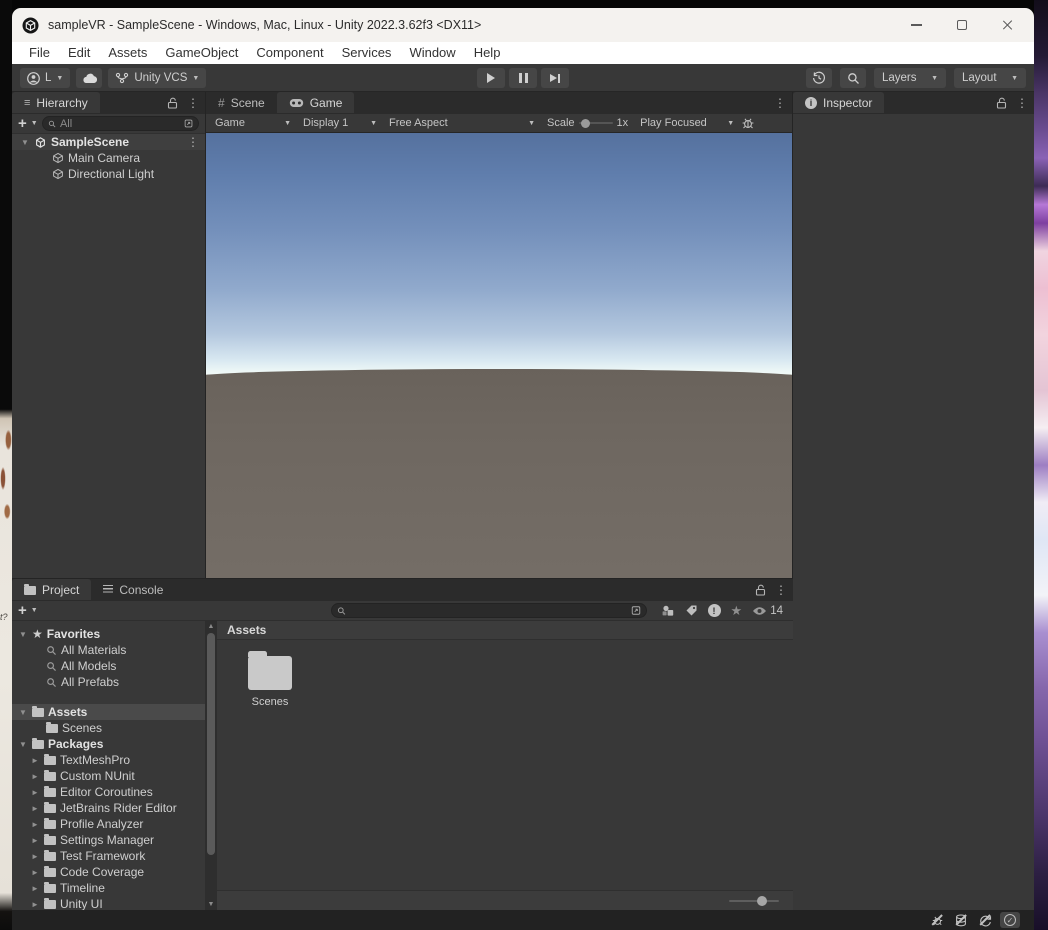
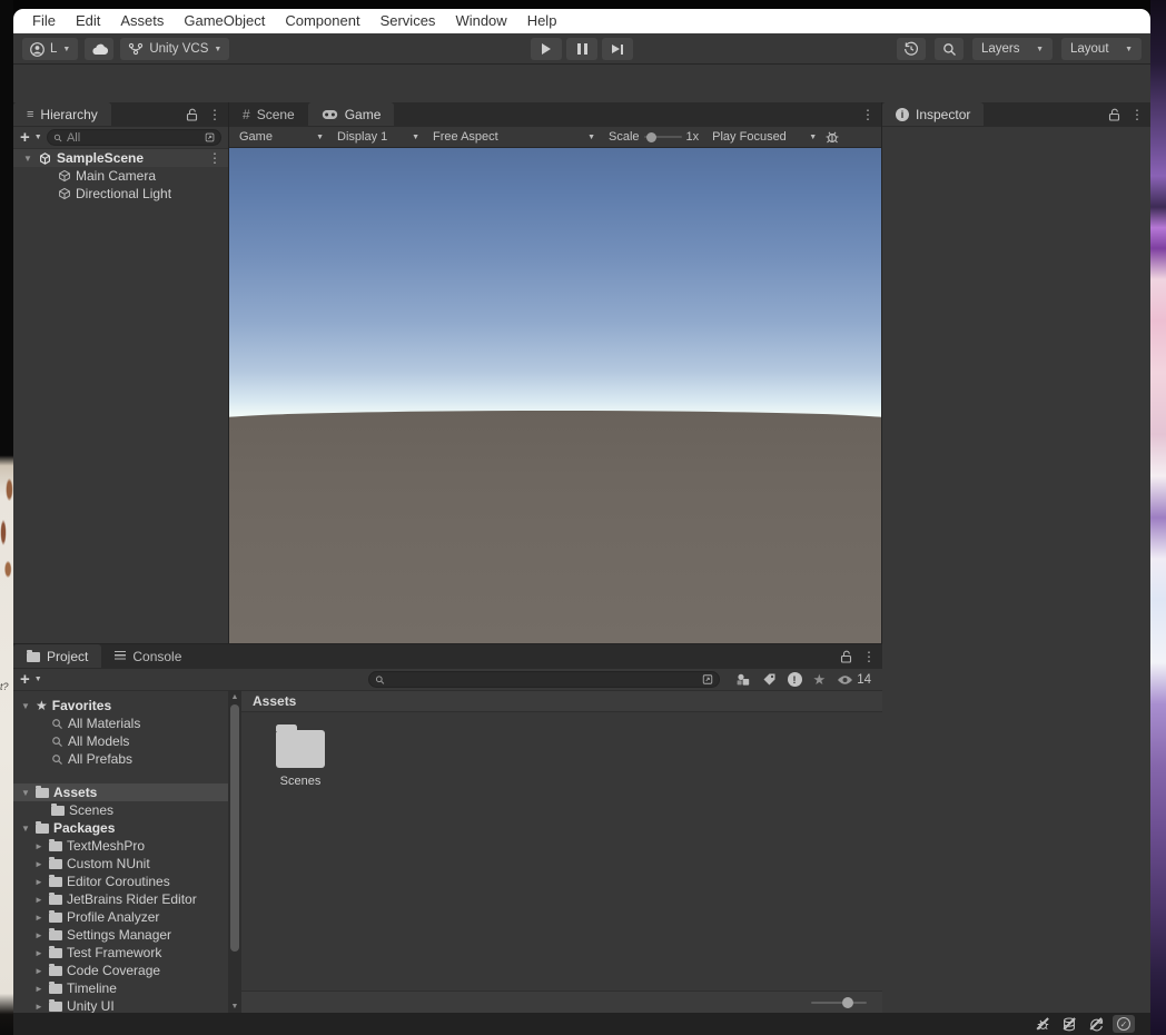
  t?
- sampleVR - SampleScene - Windows, Mac, Linux - Unity 2022.3.62f3 <DX11>
  File
  Edit
  Assets
  GameObject
  Component
  Services
  Window
  Help
  L
  Unity VCS
  Layers
  Layout
  ≡
  Hierarchy
  ⋮
  +
  All
  ▼
  SampleScene
  ⋮
  Main Camera
  Directional Light
  #
  Scene
  Game
  ⋮
  Game
  Display 1
  Free Aspect
  Scale
  1x
  Play Focused
  i
  Inspector
  ⋮
  Project
  Console
  ⋮
  +
  !
  ★
  14
  ▼
  ★
  Favorites
  All Materials
  All Models
  All Prefabs
  ▼
  Assets
  Scenes
  ▼
  Packages
  ►
  TextMeshPro
  ►
  Custom NUnit
  ►
  Editor Coroutines
  ►
  JetBrains Rider Editor
  ►
  Profile Analyzer
  ►
  Settings Manager
  ►
  Test Framework
  ►
  Code Coverage
  ►
  Timeline
  ►
  Unity UI
  Assets
  Scenes
  ✓
